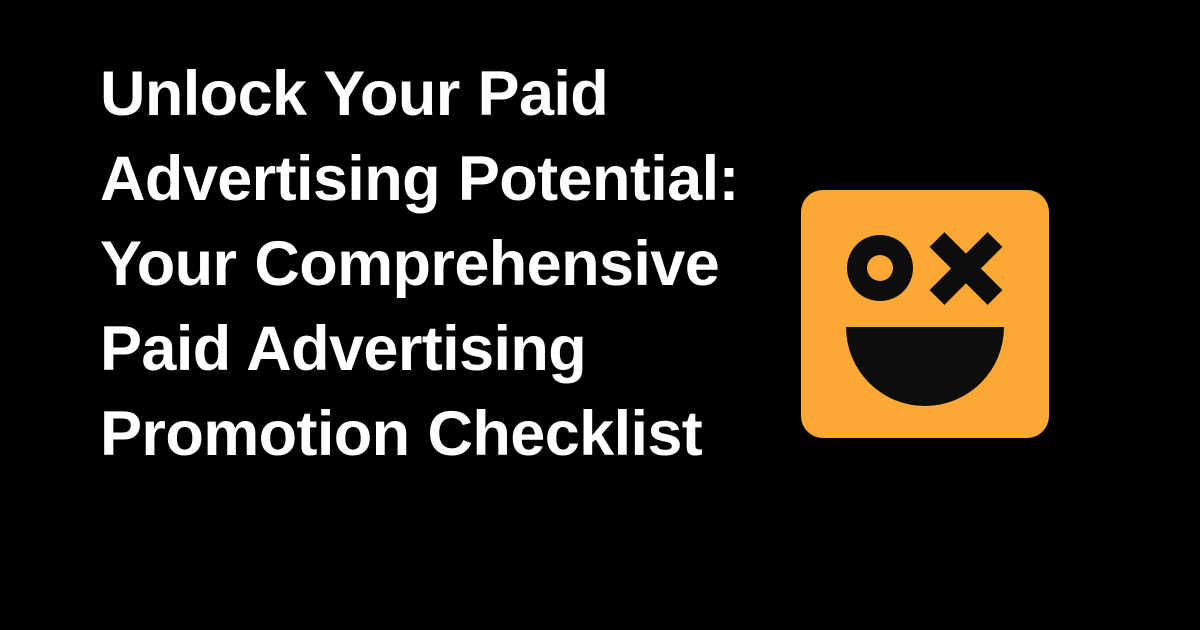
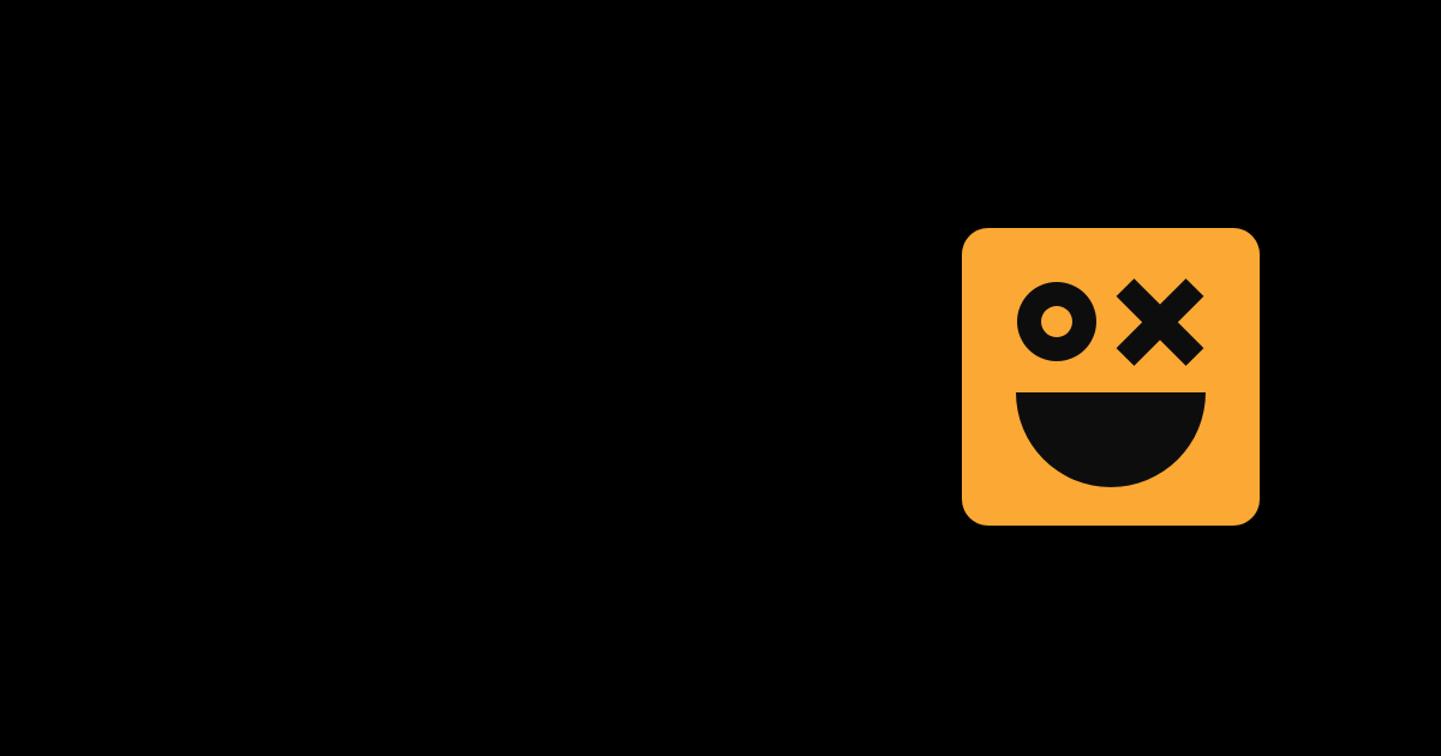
- Unlock Your Paid Advertising Potential: Your Comprehensive Paid Advertising Promotion Checklist
